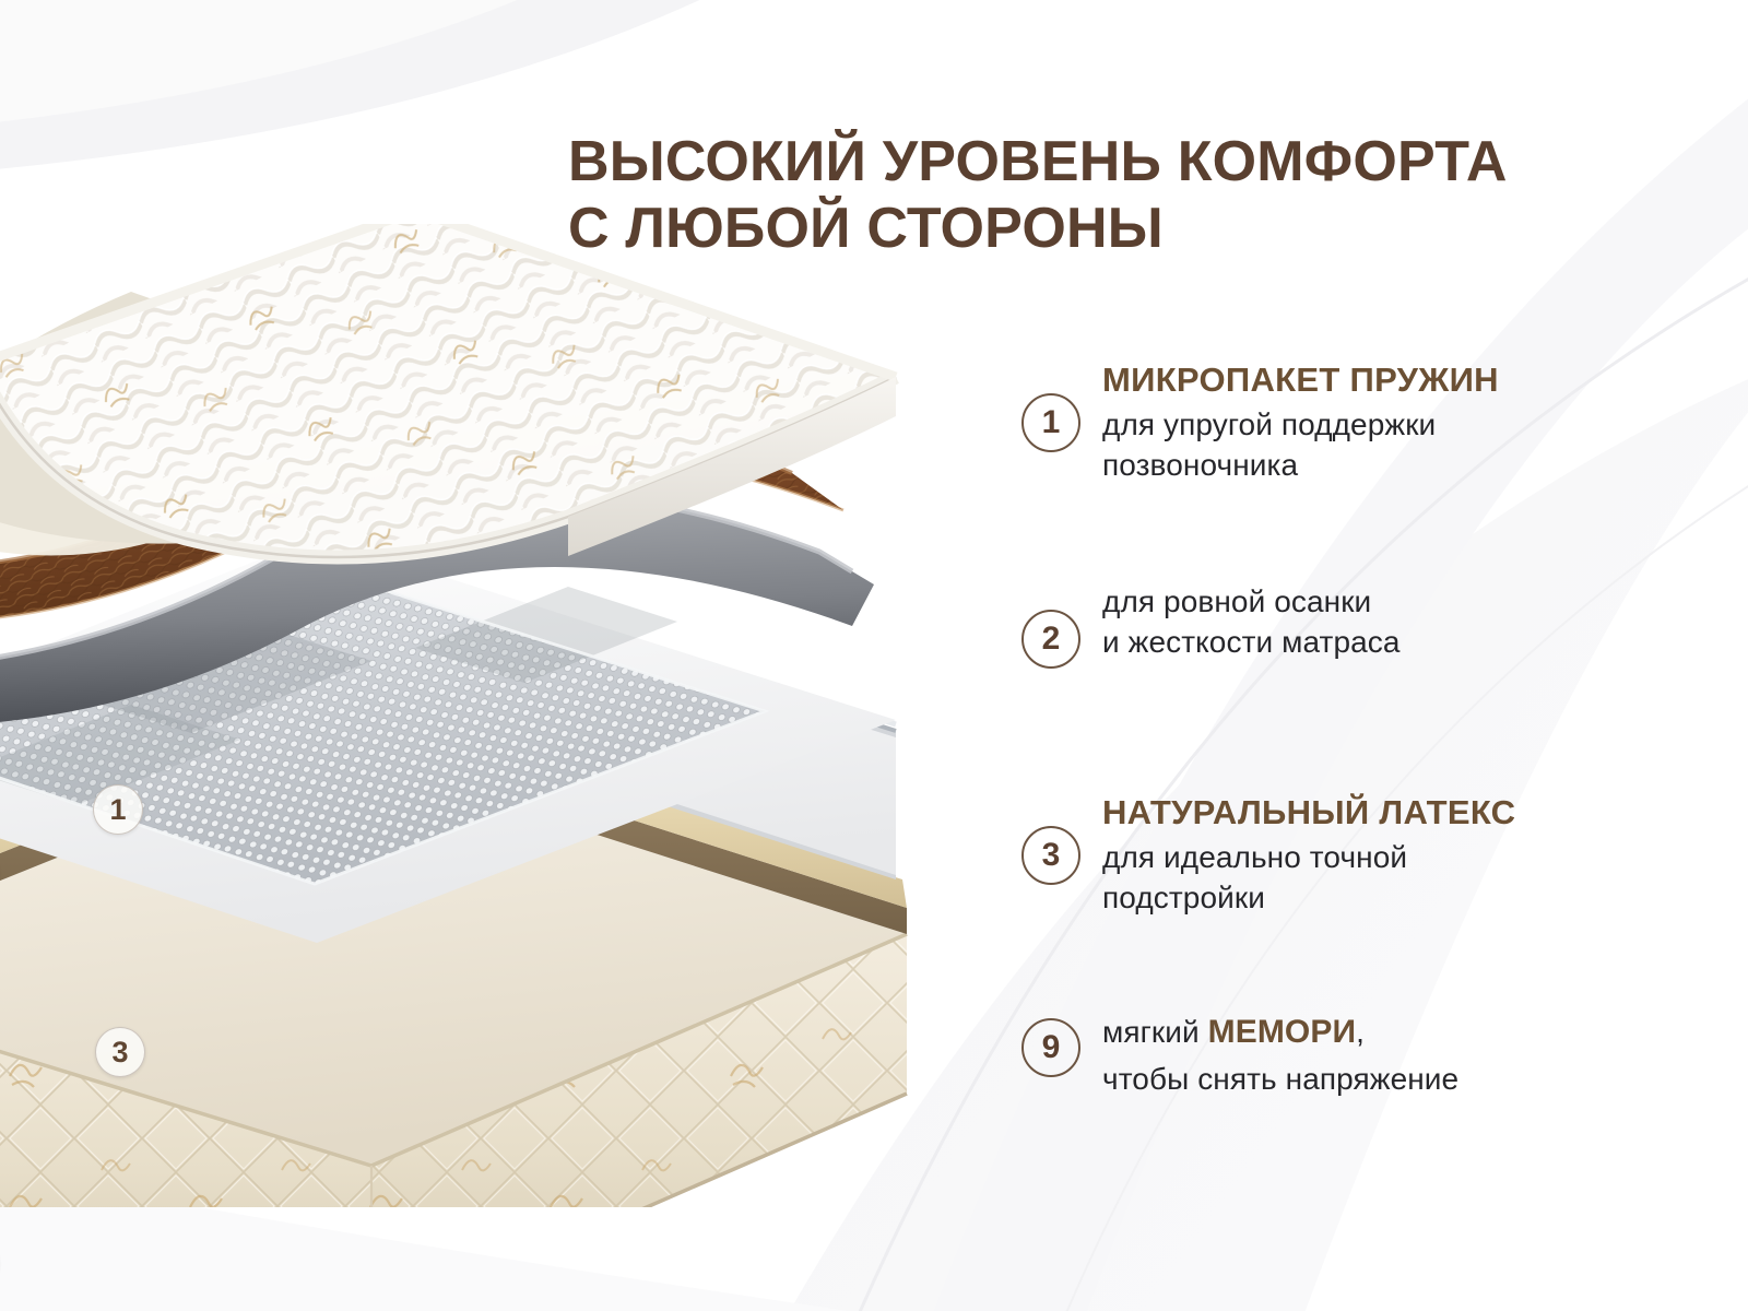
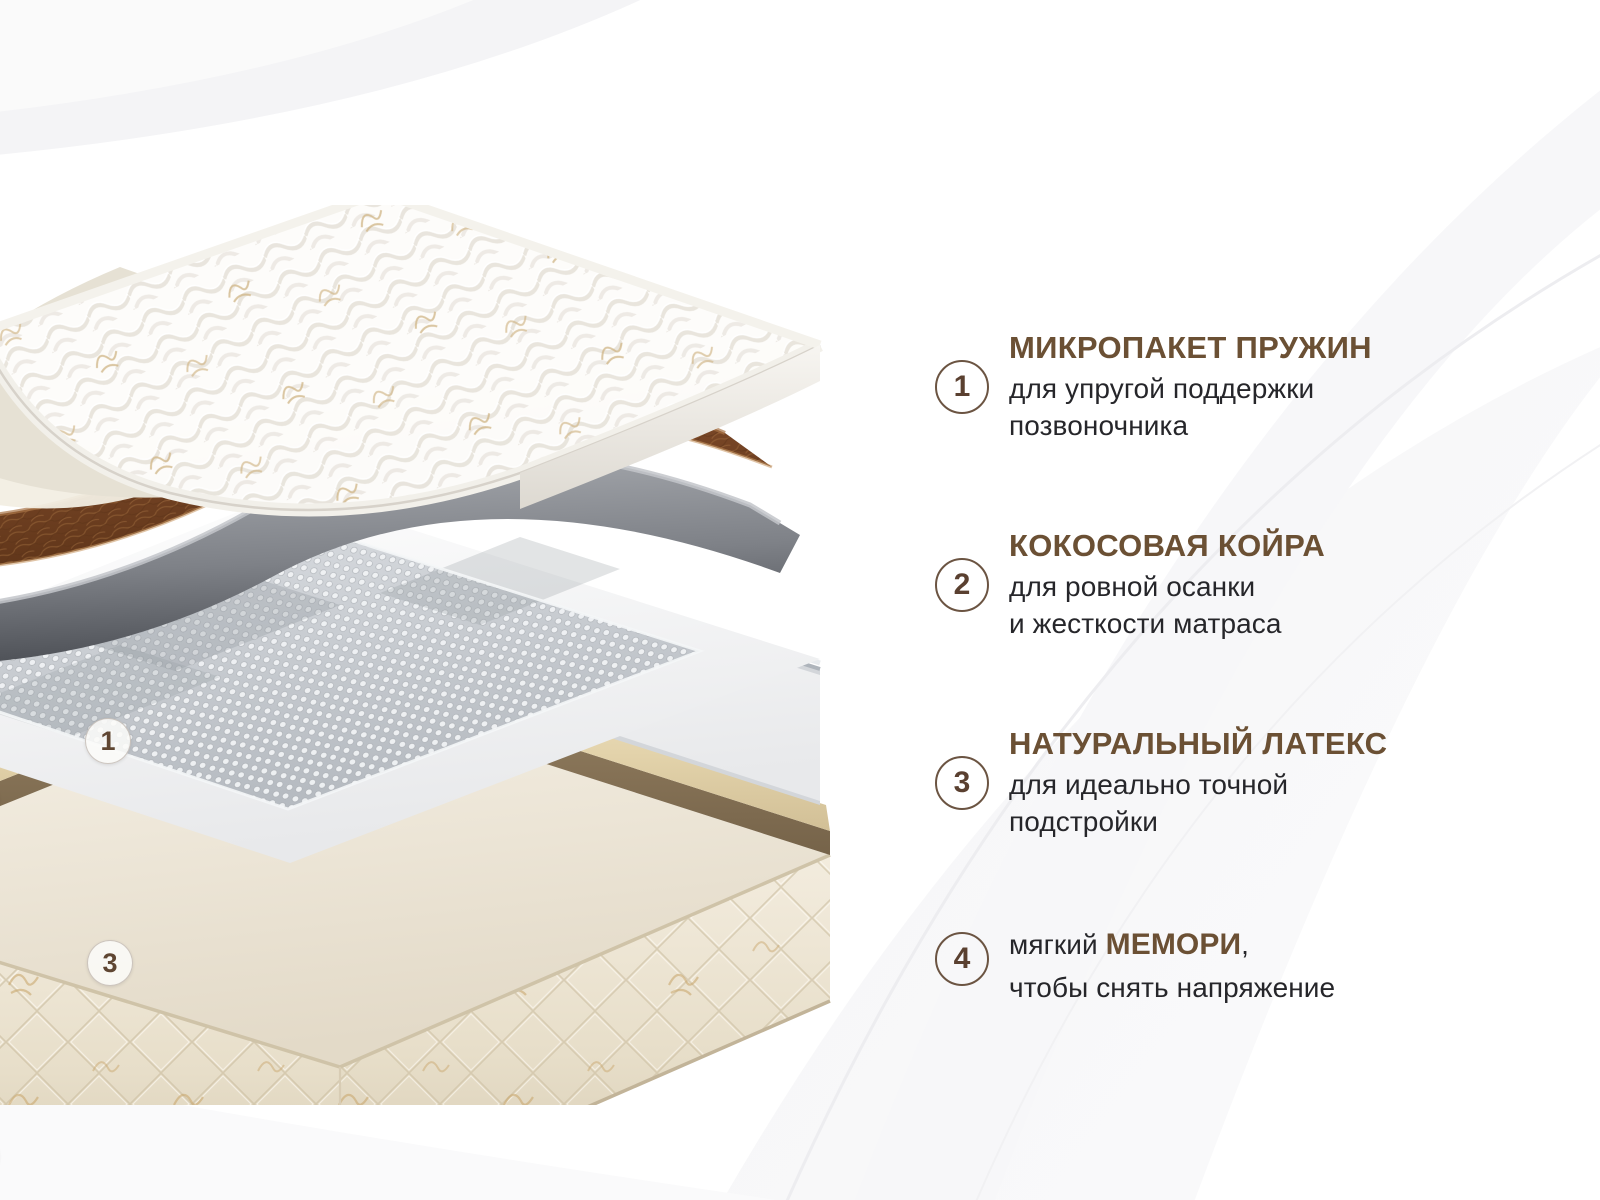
- ВЫСОКИЙ УРОВЕНЬ КОМФОРТА
- С ЛЮБОЙ СТОРОНЫ
  1
  3
  1
  МИКРОПАКЕТ ПРУЖИН
  для упругой поддержки
  позвоночника
  2
+ КОКОСОВАЯ КОЙРА
  для ровной осанки
  и жесткости матраса
  3
  НАТУРАЛЬНЫЙ ЛАТЕКС
  для идеально точной
  подстройки
- 9
+ 4
  мягкий МЕМОРИ,
  чтобы снять напряжение
